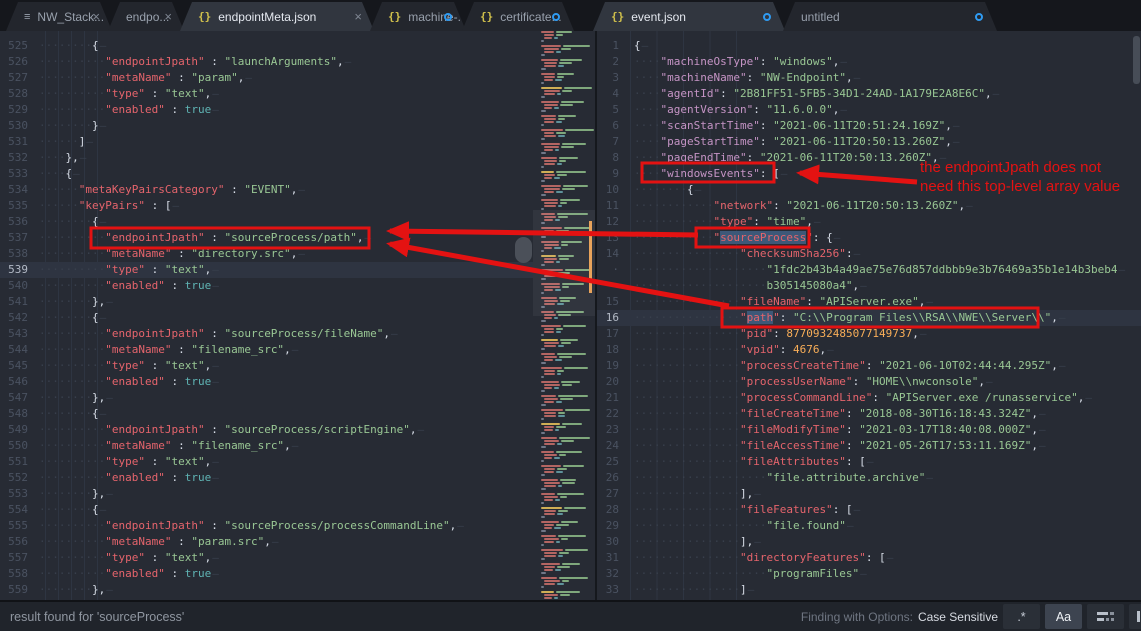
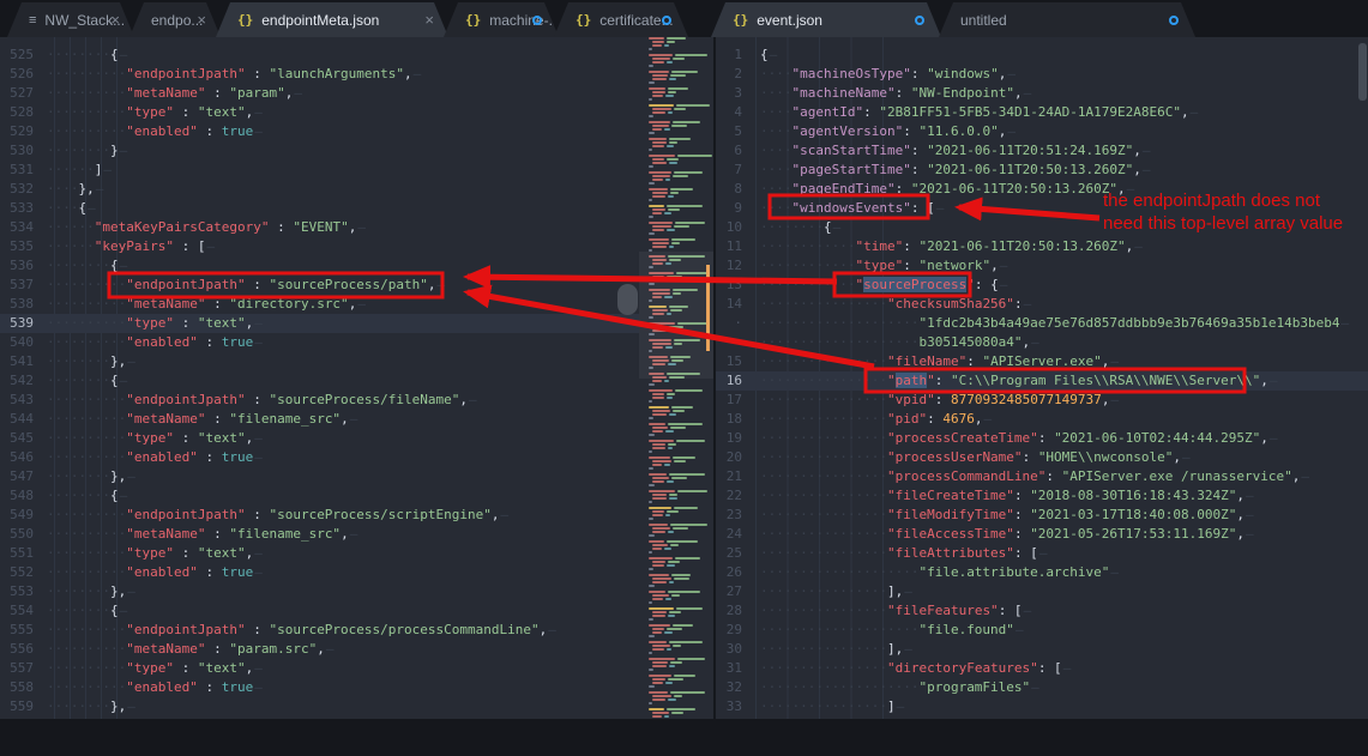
  ≡
  NW_Stack...
  ×
  endpo...
  ×
  {}
  endpointMeta.json
  ×
  {}
  machine-.
  {}
  certificate...
  {}
  event.json
  untitled
  525
  ········{
  526
  ··········"endpointJpath" : "launchArguments",
  527
  ··········"metaName" : "param",
  528
  ··········"type" : "text",
  529
  ··········"enabled" : true
  530
  ········}
  531
  ······]
  532
  ····},
  533
  ····{
  534
  ······"metaKeyPairsCategory" : "EVENT",
  535
  ······"keyPairs" : [
  536
  ········{–
  537
  ··········"endpointJpath" : "sourceProcess/path",
  538
  ··········"metaName" : "directory.src",–
  539
  540
  ··········"enabled" : true
  541
  ········},
  542
  ········{
  543
  ··········"endpointJpath" : "sourceProcess/fileName",
  544
  ··········"metaName" : "filename_src",
  545
  ··········"type" : "text",
  546
  ··········"enabled" : true
  547
  ········},
  548
  ········{
  549
  ··········"endpointJpath" : "sourceProcess/scriptEngine",
  550
  ··········"metaName" : "filename_src",
  551
  ··········"type" : "text",
  552
  ··········"enabled" : true
  553
  ········},
  554
  ········{
  555
  ··········"endpointJpath" : "sourceProcess/processCommandLine",
  556
  ··········"metaName" : "param.src",
  557
  ··········"type" : "text",
  558
  ··········"enabled" : true
  559
  ········},
  1
  2
  ····"machineOsType": "windows",
  3
  ····"machineName": "NW-Endpoint",
  4
  ····"agentId": "2B81FF51-5FB5-34D1-24AD-1A179E2A8E6C",
  5
  ····"agentVersion": "11.6.0.0",
  6
  ····"scanStartTime": "2021-06-11T20:51:24.169Z",
  7
  ····"pageStartTime": "2021-06-11T20:50:13.260Z",
  8
  ····"pageEndTime": "2021-06-11T20:50:13.260Z",
  9
  ····"windowsEvents": [
  10
  ········{–
  11
- ············"network": "2021-06-11T20:50:13.260Z",
+ ············"time": "2021-06-11T20:50:13.260Z",
  12
- ············"type": "time",
+ ············"type": "network",
  13
  ···········"sourceProcess : {
  14
  ················"checksumSha256":
  ·
  ····················"1fdc2b43b4a49ae75e76d857ddbbb9e3b76469a35b1e14b3beb4
  ····················b305145080a4",
  15
  ············"fileName": "APIServer.exe",–
  16
  ···············"path": "C:\\Program Files\\RSA\\NWE\\Server\\",
  17
- ················"pid": 8770932485077149737,–
+ ················"vpid": 8770932485077149737,–
  18
- ················"vpid": 4676,
+ ················"pid": 4676,
  19
  ················"processCreateTime": "2021-06-10T02:44:44.295Z",
  20
  ················"processUserName": "HOME\\nwconsole",
  21
  ················"processCommandLine": "APIServer.exe /runasservice",
  22
  ················"fileCreateTime": "2018-08-30T16:18:43.324Z",
  23
  ················"fileModifyTime": "2021-03-17T18:40:08.000Z",
  24
  ················"fileAccessTime": "2021-05-26T17:53:11.169Z",
  25
  ················"fileAttributes": [
  26
  ····················"file.attribute.archive"
  27
  ················],
  28
  ················"fileFeatures": [
  29
  ····················"file.found"
  30
  ················],
  31
  ················"directoryFeatures": [
  32
  ····················"programFiles"
  33
  ················]
- result found for 'sourceProcess'
- Finding with Options:
- Case Sensitive
- .*
- Aa
  the endpointJpath does not
  need this top-level array value
